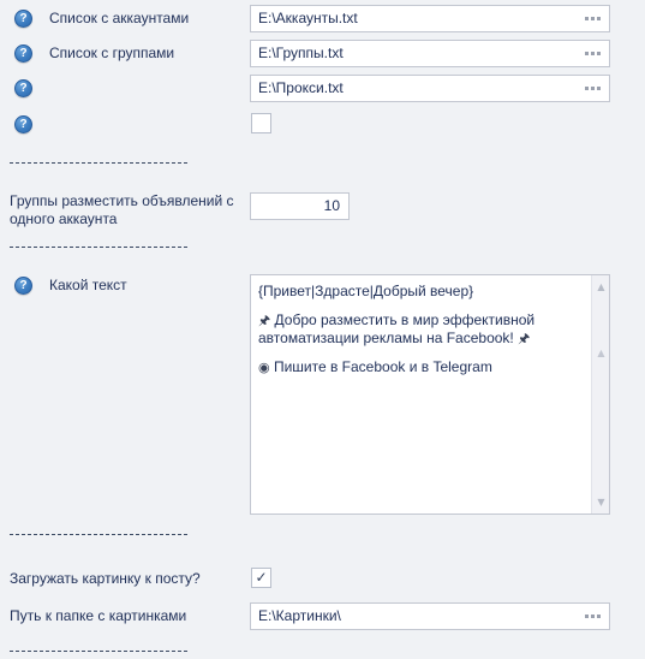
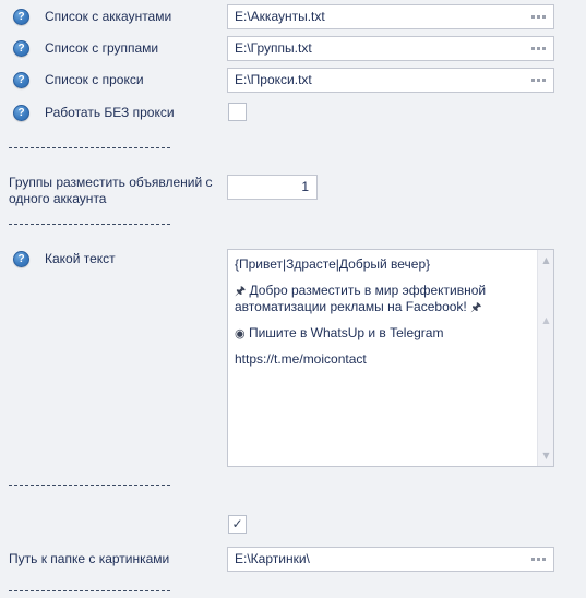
  ?
  Список с аккаунтами
  E:\Аккаунты.txt
  ?
  Список с группами
  E:\Группы.txt
  ?
+ Список с прокси
  E:\Прокси.txt
  ?
+ Работать БЕЗ прокси
  Группы разместить объявлений с одного аккаунта
- 10
+ 1
  ?
  Какой текст
  {Привет|Здрасте|Добрый вечер}
  🖈 Добро разместить в мир эффективной
  автоматизации рекламы на Facebook! 🖈
- ◉ Пишите в Facebook и в Telegram
+ ◉ Пишите в WhatsUp и в Telegram
+ https://t.me/moicontact
  ▲
  ▲
  ▼
- Загружать картинку к посту?
  ✓
  Путь к папке с картинками
  E:\Картинки\
